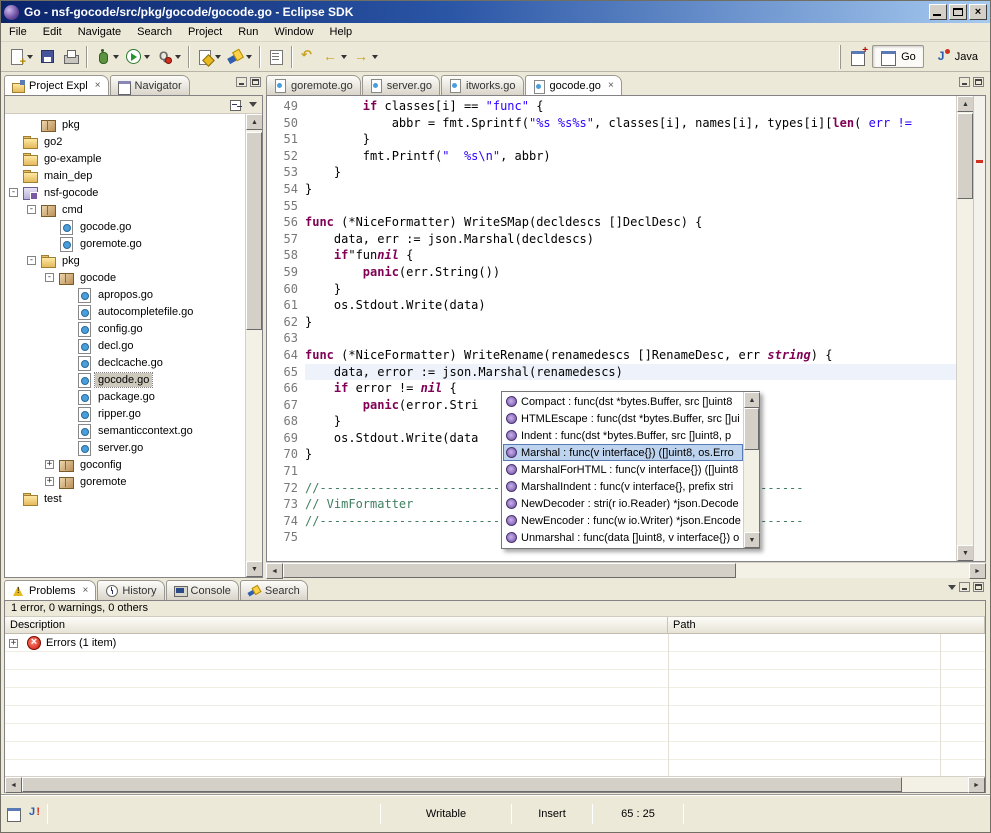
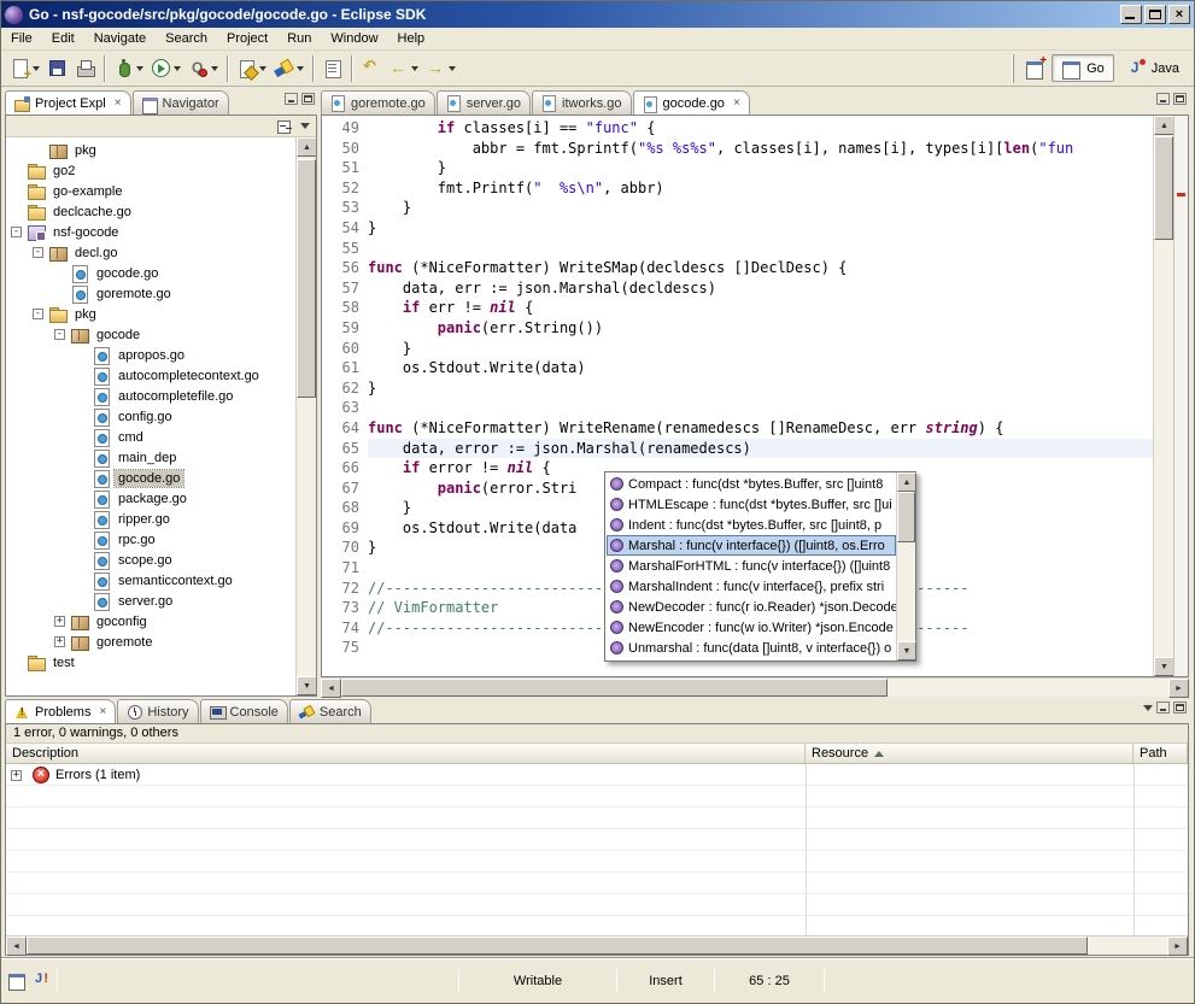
  Go - nsf-gocode/src/pkg/gocode/gocode.go - Eclipse SDK
  ×
  File
  Edit
  Navigate
  Search
  Project
  Run
  Window
  Help
  Go
  Java
  Project Expl
  ×
  Navigator
  pkg
  go2
  go-example
- main_dep
+ declcache.go
  -
  nsf-gocode
  -
- cmd
+ decl.go
  gocode.go
  goremote.go
  -
  pkg
  -
  gocode
  apropos.go
+ autocompletecontext.go
  autocompletefile.go
  config.go
- decl.go
+ cmd
- declcache.go
+ main_dep
  gocode.go
  package.go
  ripper.go
+ rpc.go
+ scope.go
  semanticcontext.go
  server.go
  +
  goconfig
  +
  goremote
  test
  goremote.go
  server.go
  itworks.go
  gocode.go
  ×
  49
  50
  51
  52
  53
  54
  55
  56
  57
  58
  59
  60
  61
  62
  63
  64
  65
  66
  67
  68
  69
  70
  71
  72
  73
  74
  75
  if classes[i] == "func" {
- abbr = fmt.Sprintf("%s %s%s", classes[i], names[i], types[i][len( err !=
+ abbr = fmt.Sprintf("%s %s%s", classes[i], names[i], types[i][len("fun
  }
  fmt.Printf(" %s\n", abbr)
  }
  }
  func (*NiceFormatter) WriteSMap(decldescs []DeclDesc) {
  data, err := json.Marshal(decldescs)
- if"funnil {
+ if err != nil {
  panic(err.String())
  }
  os.Stdout.Write(data)
  }
  func (*NiceFormatter) WriteRename(renamedescs []RenameDesc, err string) {
  data, error := json.Marshal(renamedescs)
  if error != nil {
  panic(error.Stri
  }
  os.Stdout.Write(data
  }
  // VimFormatter
  Compact : func(dst *bytes.Buffer, src []uint8
  HTMLEscape : func(dst *bytes.Buffer, src []ui
  Indent : func(dst *bytes.Buffer, src []uint8, p
  Marshal : func(v interface{}) ([]uint8, os.Erro
  MarshalForHTML : func(v interface{}) ([]uint8
  MarshalIndent : func(v interface{}, prefix stri
- NewDecoder : stri(r io.Reader) *json.Decode
+ NewDecoder : func(r io.Reader) *json.Decode
  NewEncoder : func(w io.Writer) *json.Encode
  Unmarshal : func(data []uint8, v interface{}) o
  Problems
  ×
  History
  Console
  Search
  1 error, 0 warnings, 0 others
  Description
+ Resource
  Path
  +
  Errors (1 item)
  Writable
  Insert
  65 : 25
